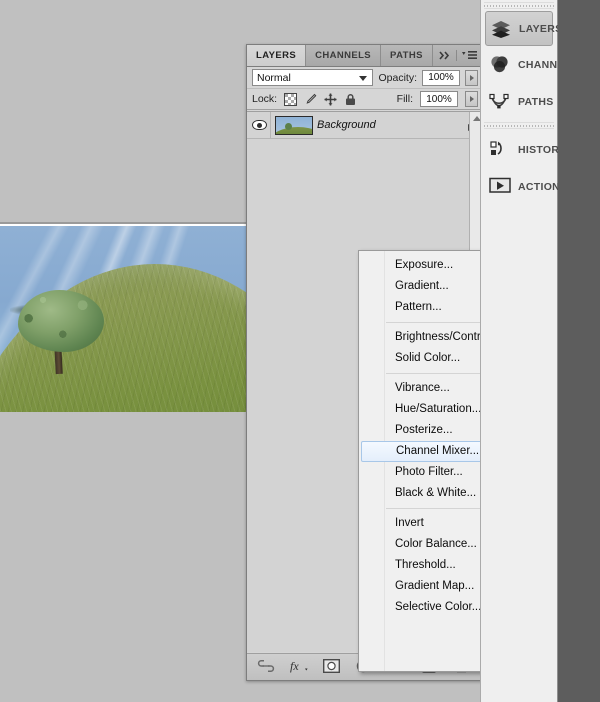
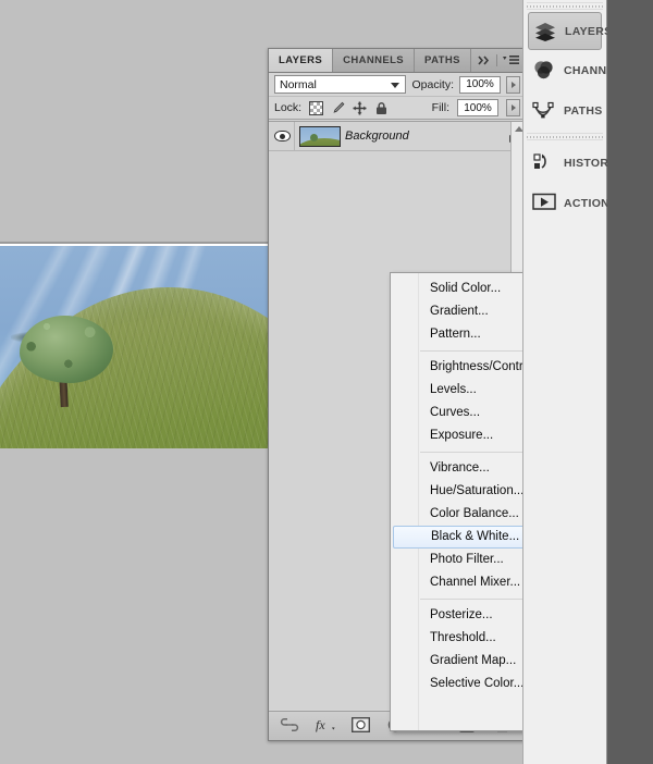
  LAYERS
  CHANNELS
  PATHS
  Normal
  Opacity:
  100%
  Lock:
  Fill:
  100%
  Background
  fx
- Exposure...
+ Solid Color...
  Gradient...
  Pattern...
  Brightness/Contr
+ Levels...
+ Curves...
- Solid Color...
+ Exposure...
  Vibrance...
  Hue/Saturation..
- Posterize...
+ Color Balance...
- Channel Mixer...
+ Black & White...
  Photo Filter...
- Black & White...
+ Channel Mixer...
- Invert
- Color Balance...
+ Posterize...
  Threshold...
  Gradient Map...
  Selective Color..
  LAYER
  PATHS
  HISTOR
  ACTION
